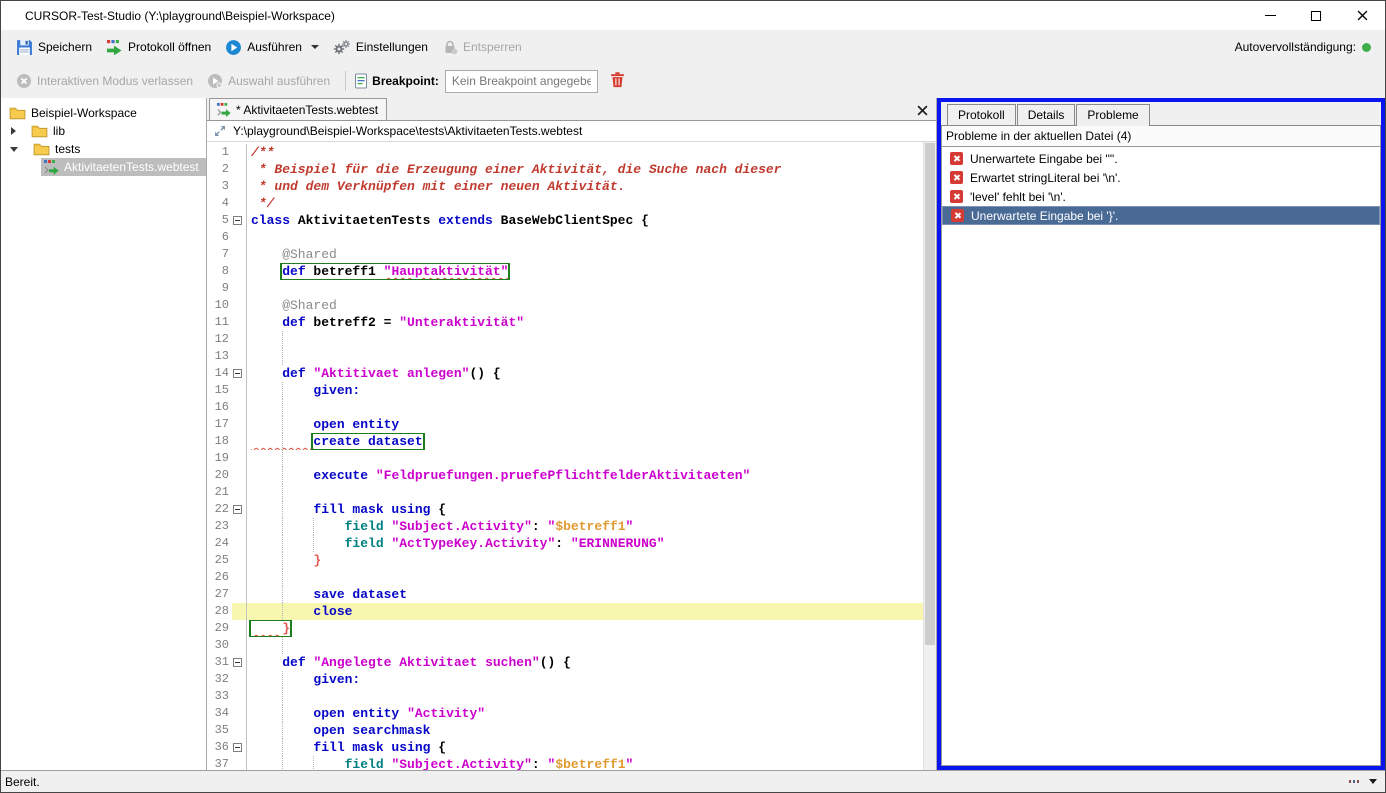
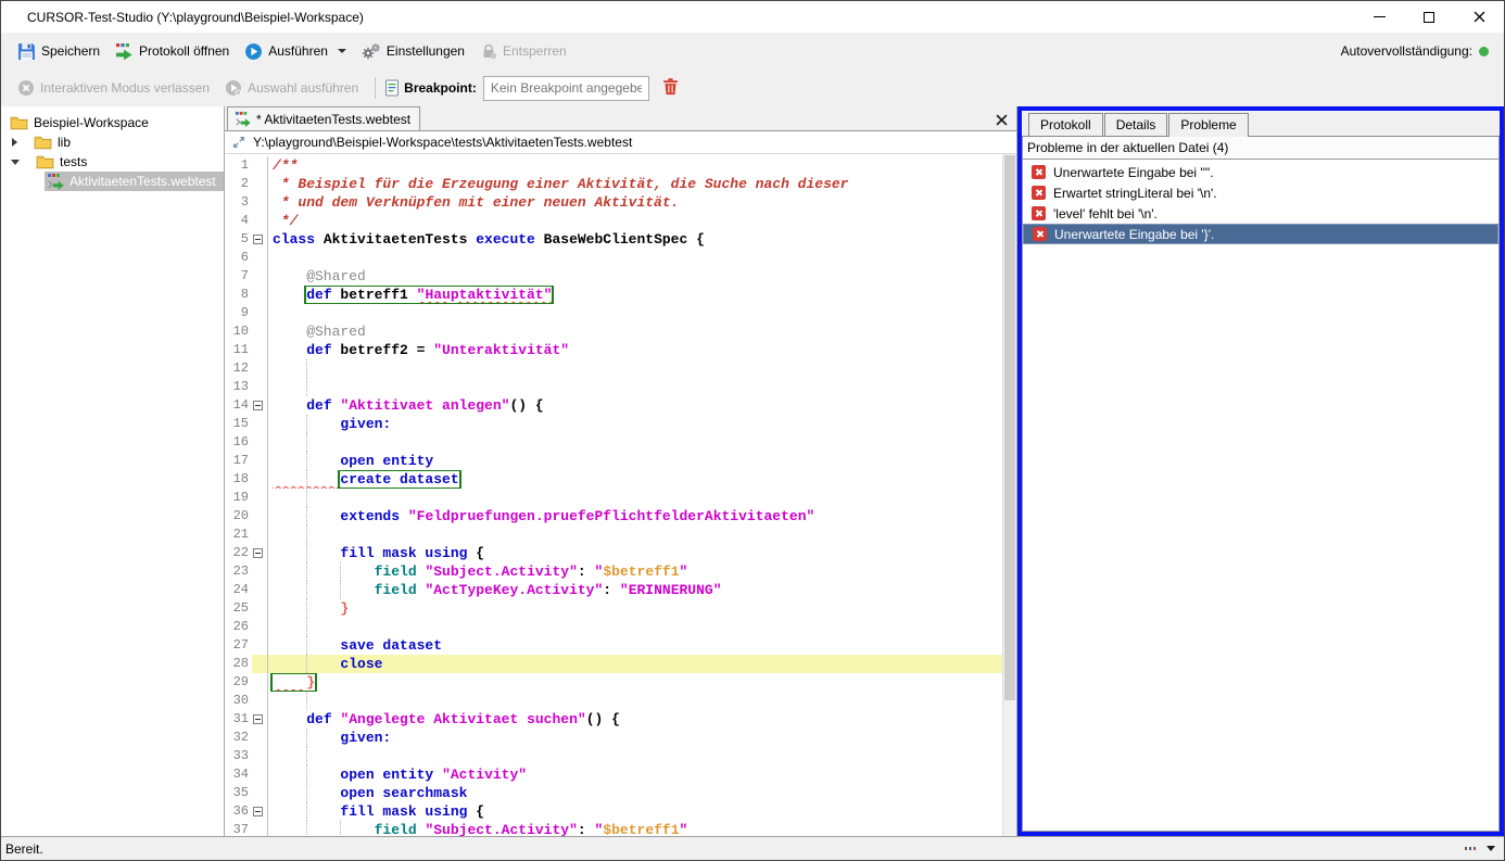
  CURSOR-Test-Studio (Y:\playground\Beispiel-Workspace)
  Speichern
  Protokoll öffnen
  Ausführen
  Einstellungen
  Entsperren
  Autovervollständigung:
  Interaktiven Modus verlassen
  Auswahl ausführen
  Breakpoint:
  Kein Breakpoint angegebe
  Beispiel-Workspace
  lib
  tests
  AktivitaetenTests.webtest
  * AktivitaetenTests.webtest
  Y:\playground\Beispiel-Workspace\tests\AktivitaetenTests.webtest
  1
  /**
  2
  * Beispiel für die Erzeugung einer Aktivität, die Suche nach dieser
  3
  * und dem Verknüpfen mit einer neuen Aktivität.
  4
  */
  5
- class AktivitaetenTests extends BaseWebClientSpec {
+ class AktivitaetenTests execute BaseWebClientSpec {
  6
  7
  @Shared
  8
  def betreff1 "Hauptaktivität"
  9
  10
  @Shared
  11
  def betreff2 = "Unteraktivität"
  12
  13
  14
  def "Aktitivaet anlegen"() {
  15
  given:
  16
  17
  open entity
  18
  create dataset
  19
  20
- execute "Feldpruefungen.pruefePflichtfelderAktivitaeten"
+ extends "Feldpruefungen.pruefePflichtfelderAktivitaeten"
  21
  22
  fill mask using {
  23
  field "Subject.Activity": "$betreff1"
  24
  field "ActTypeKey.Activity": "ERINNERUNG"
  25
  }
  26
  27
  save dataset
  28
  close
  29
  }
  30
  31
  def "Angelegte Aktivitaet suchen"() {
  32
  given:
  33
  34
  open entity "Activity"
  35
  open searchmask
  36
  fill mask using {
  37
  field "Subject.Activity": "$betreff1"
  Protokoll
  Details
  Probleme
  Probleme in der aktuellen Datei (4)
  Unerwartete Eingabe bei '"'.
  Erwartet stringLiteral bei '\n'.
  'level' fehlt bei '\n'.
  Unerwartete Eingabe bei '}'.
  Bereit.
